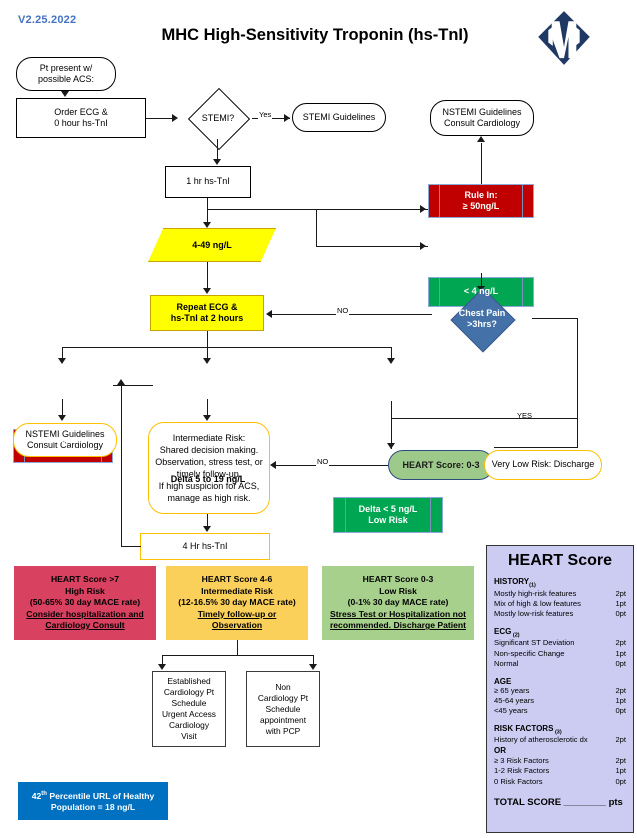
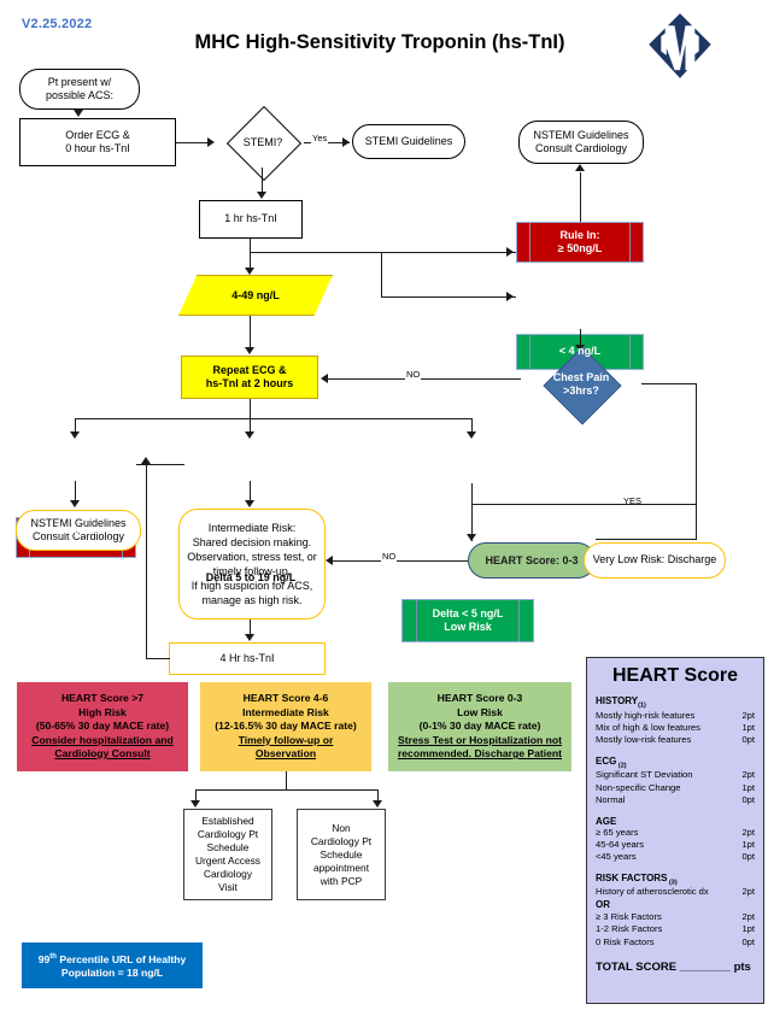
  V2.25.2022
  MHC High-Sensitivity Troponin (hs-TnI)
  Pt present w/
  possible ACS:
  Order ECG &
  0 hour hs-TnI
  STEMI?
  Yes
  STEMI Guidelines
  NSTEMI Guidelines
  Consult Cardiology
  1 hr hs-TnI
  Rule In:
  ≥ 50ng/L
  < 4 ng/L
  4-49 ng/L
  Chest Pain
  >3hrs?
  Repeat ECG &
  hs-TnI at 2 hours
  NO
  YES
  Rule in:
  Delta ≥ 20 ng/L
  NSTEMI Guidelines
  Consult Cardiology
  Delta 5 to 19 ng/L
  Delta < 5 ng/L
  Low Risk
  Intermediate Risk:
  Shared decision making.
  Observation, stress test, or
  timely follow-up.
  If high suspicion for ACS,
  manage as high risk.
  HEART Score: 0-3
  NO
  Very Low Risk: Discharge
  4 Hr hs-TnI
  HEART Score >7
  High Risk
  (50-65% 30 day MACE rate)
  Consider hospitalization and
  Cardiology Consult
  HEART Score 4-6
  Intermediate Risk
  (12-16.5% 30 day MACE rate)
  Timely follow-up or
  Observation
  HEART Score 0-3
  Low Risk
  (0-1% 30 day MACE rate)
  Stress Test or Hospitalization not
  recommended. Discharge Patient
  Established
  Cardiology Pt
  Schedule
  Urgent Access
  Cardiology
  Visit
  Non
  Cardiology Pt
  Schedule
  appointment
  with PCP
- 42 Percentile URL of Healthy
+ 99 Percentile URL of Healthy
  Population = 18 ng/L
  HEART Score
  HISTORY
  Mostly high-risk features
  2pt
  Mix of high & low features
  1pt
  Mostly low-risk features
  0pt
  Significant ST Deviation
  2pt
  Non-specific Change
  1pt
  Normal
  0pt
  AGE
  ≥ 65 years
  2pt
  45-64 years
  1pt
  <45 years
  0pt
  RISK FACTORS
  History of atherosclerotic dx
  2pt
  OR
  ≥ 3 Risk Factors
  2pt
  1-2 Risk Factors
  1pt
  0 Risk Factors
  0pt
  TOTAL SCORE ________ pts
